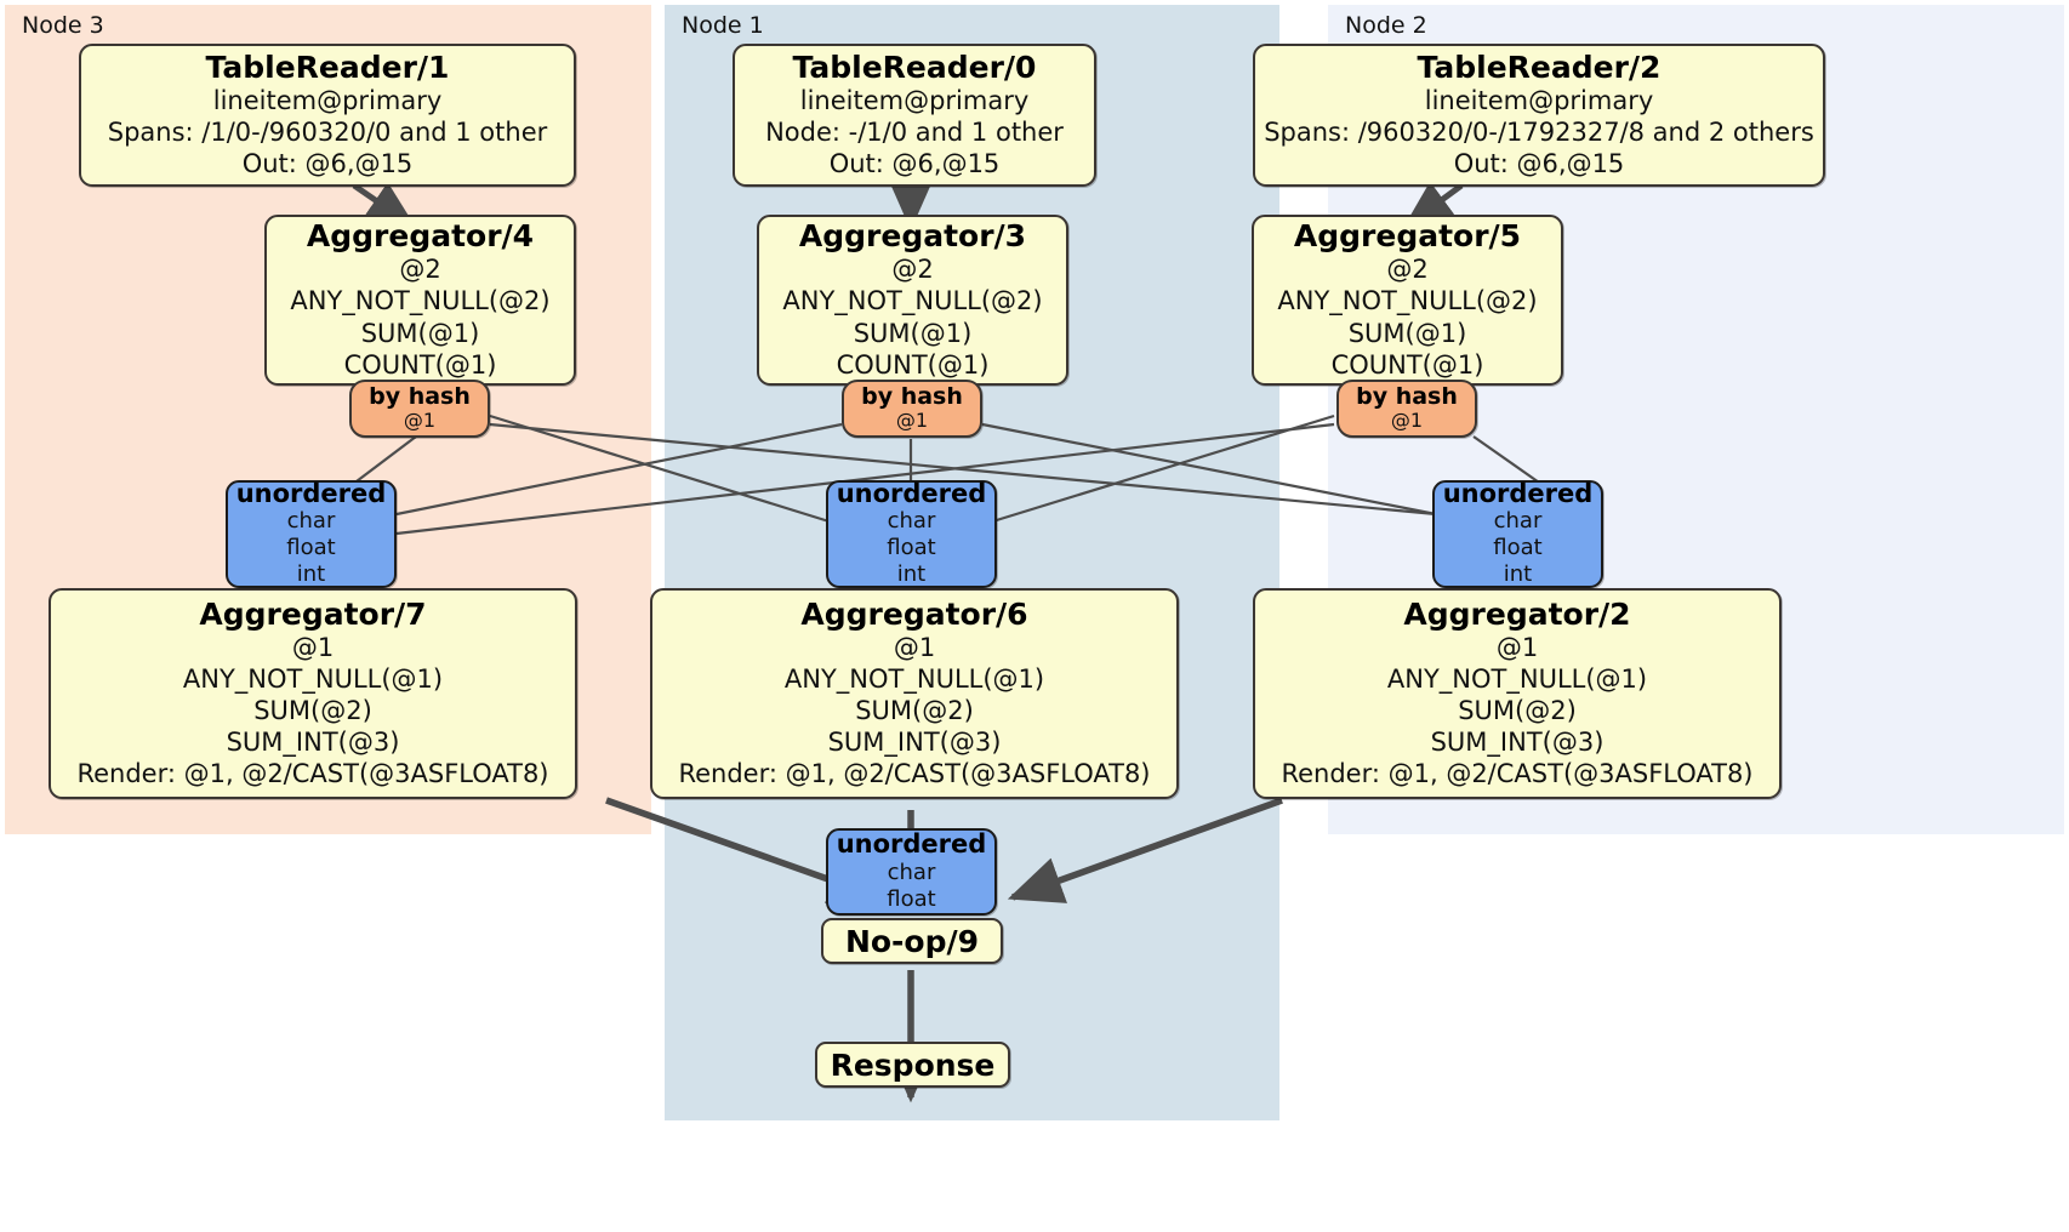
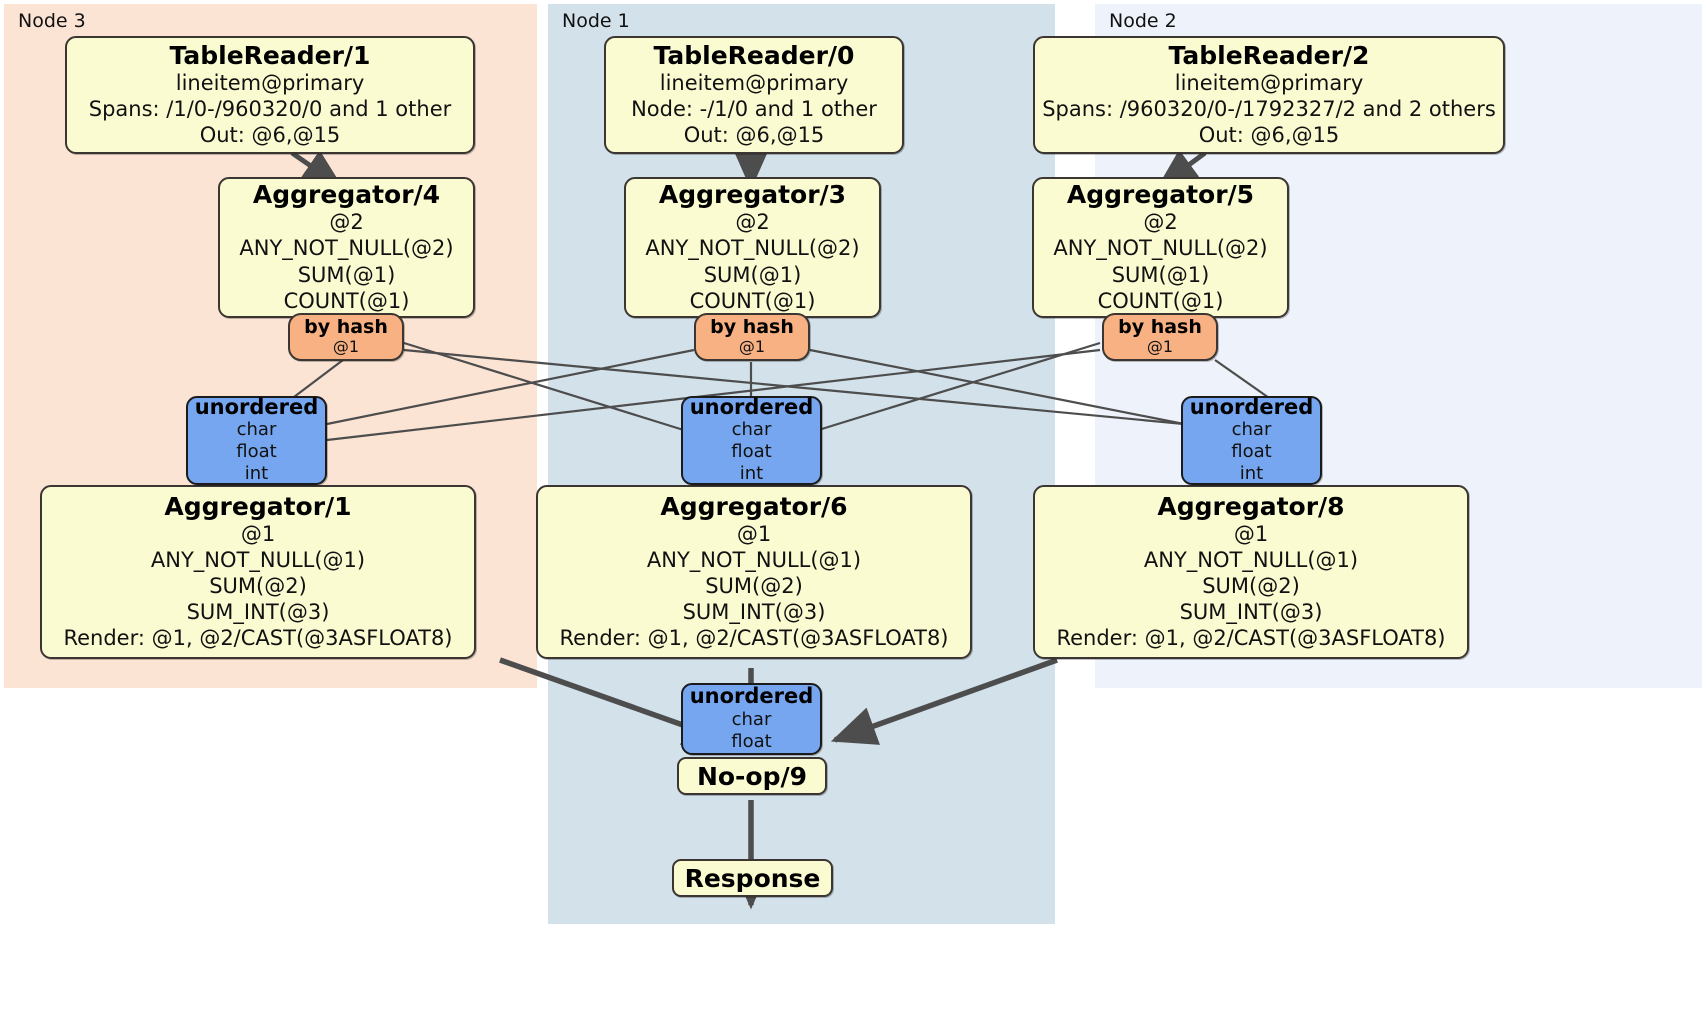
  Node 3
  Node 1
  Node 2
  TableReader/1
  lineitem@primary
  Spans: /1/0-/960320/0 and 1 other
  Out: @6,@15
  Aggregator/4
  @2
  ANY_NOT_NULL(@2)
  SUM(@1)
  COUNT(@1)
  by hash
  @1
  unordered
  char
  float
  int
- Aggregator/7
+ Aggregator/1
  @1
  ANY_NOT_NULL(@1)
  SUM(@2)
  SUM_INT(@3)
  Render: @1, @2/CAST(@3ASFLOAT8)
  TableReader/0
  lineitem@primary
  Node: -/1/0 and 1 other
  Out: @6,@15
  Aggregator/3
  @2
  ANY_NOT_NULL(@2)
  SUM(@1)
  COUNT(@1)
  by hash
  @1
  unordered
  char
  float
  int
  Aggregator/6
  @1
  ANY_NOT_NULL(@1)
  SUM(@2)
  SUM_INT(@3)
  Render: @1, @2/CAST(@3ASFLOAT8)
  unordered
  char
  float
  No-op/9
  Response
  TableReader/2
  lineitem@primary
- Spans: /960320/0-/1792327/8 and 2 others
+ Spans: /960320/0-/1792327/2 and 2 others
  Out: @6,@15
  Aggregator/5
  @2
  ANY_NOT_NULL(@2)
  SUM(@1)
  COUNT(@1)
  by hash
  @1
  unordered
  char
  float
  int
- Aggregator/2
+ Aggregator/8
  @1
  ANY_NOT_NULL(@1)
  SUM(@2)
  SUM_INT(@3)
  Render: @1, @2/CAST(@3ASFLOAT8)
